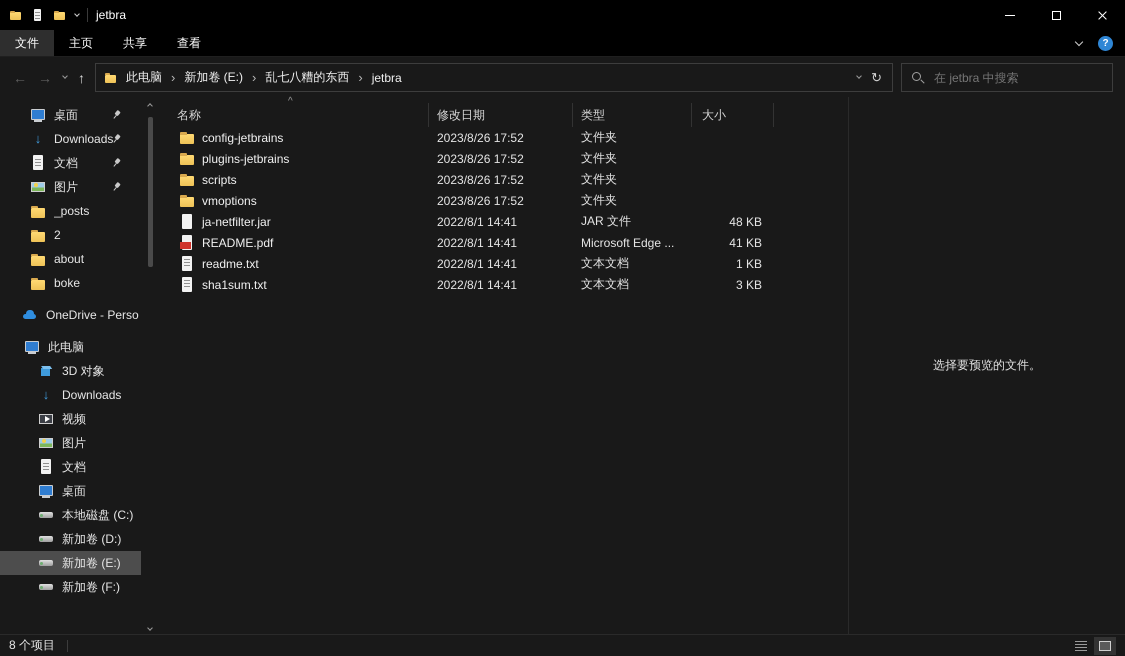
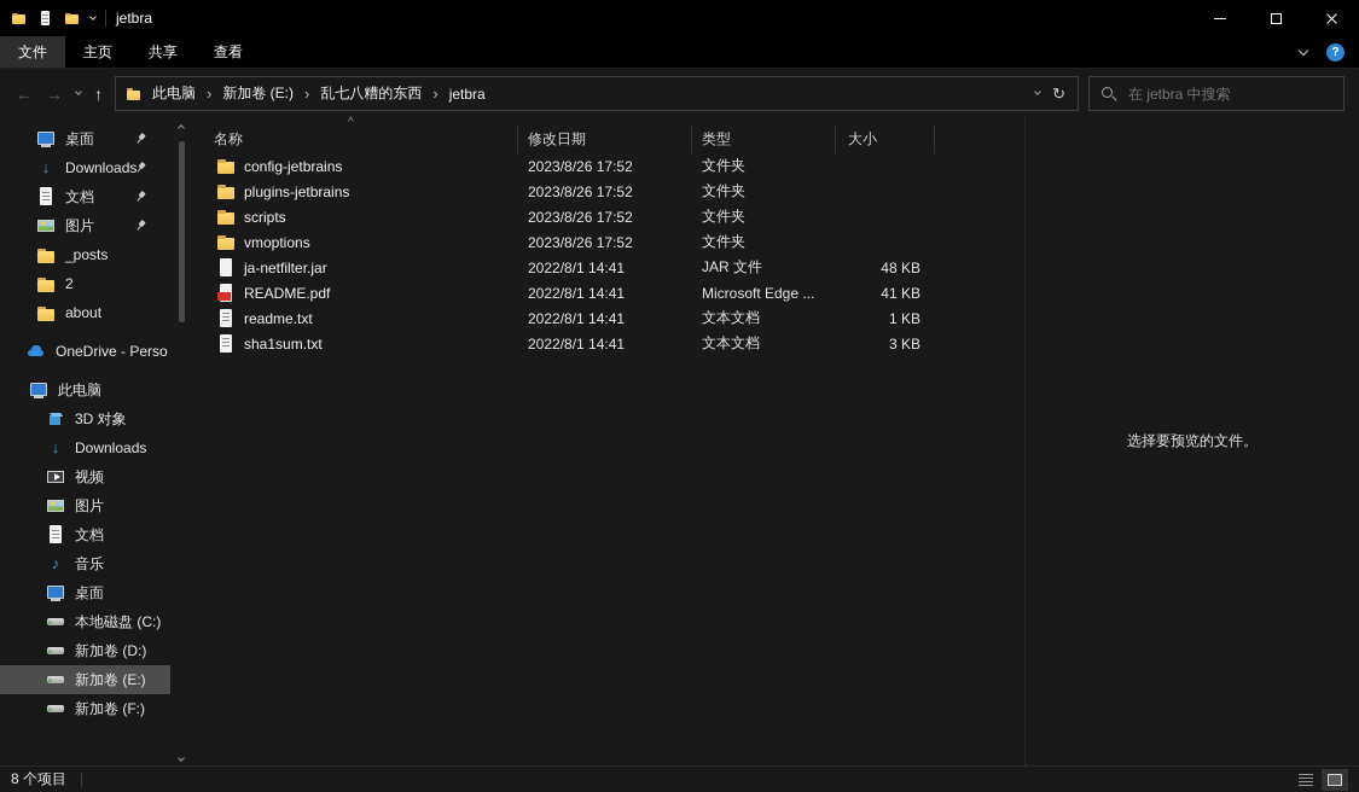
  jetbra
  文件
  主页
  共享
  查看
  ?
  ←
  →
  ↑
  此电脑
  ›
  新加卷 (E:)
  ›
  乱七八糟的东西
  ›
  jetbra
  ↻
  在 jetbra 中搜索
  桌面
  ↓
  Download
  文档
  图片
  _posts
  2
  about
- boke
  OneDrive - Perso
  此电脑
  3D 对象
  ↓
  Downloads
  视频
  图片
  文档
+ ♪
+ 音乐
  桌面
  本地磁盘 (C:)
  新加卷 (D:)
  新加卷 (E:)
  新加卷 (F:)
  ^
  名称
  修改日期
  类型
  大小
  config-jetbrains
  2023/8/26 17:52
  文件夹
  plugins-jetbrains
  2023/8/26 17:52
  文件夹
  scripts
  2023/8/26 17:52
  文件夹
  vmoptions
  2023/8/26 17:52
  文件夹
  ja-netfilter.jar
  2022/8/1 14:41
  JAR 文件
  48 KB
  README.pdf
  2022/8/1 14:41
  Microsoft Edge ...
  41 KB
  readme.txt
  2022/8/1 14:41
  文本文档
  1 KB
  sha1sum.txt
  2022/8/1 14:41
  文本文档
  3 KB
  选择要预览的文件。
  8 个项目
